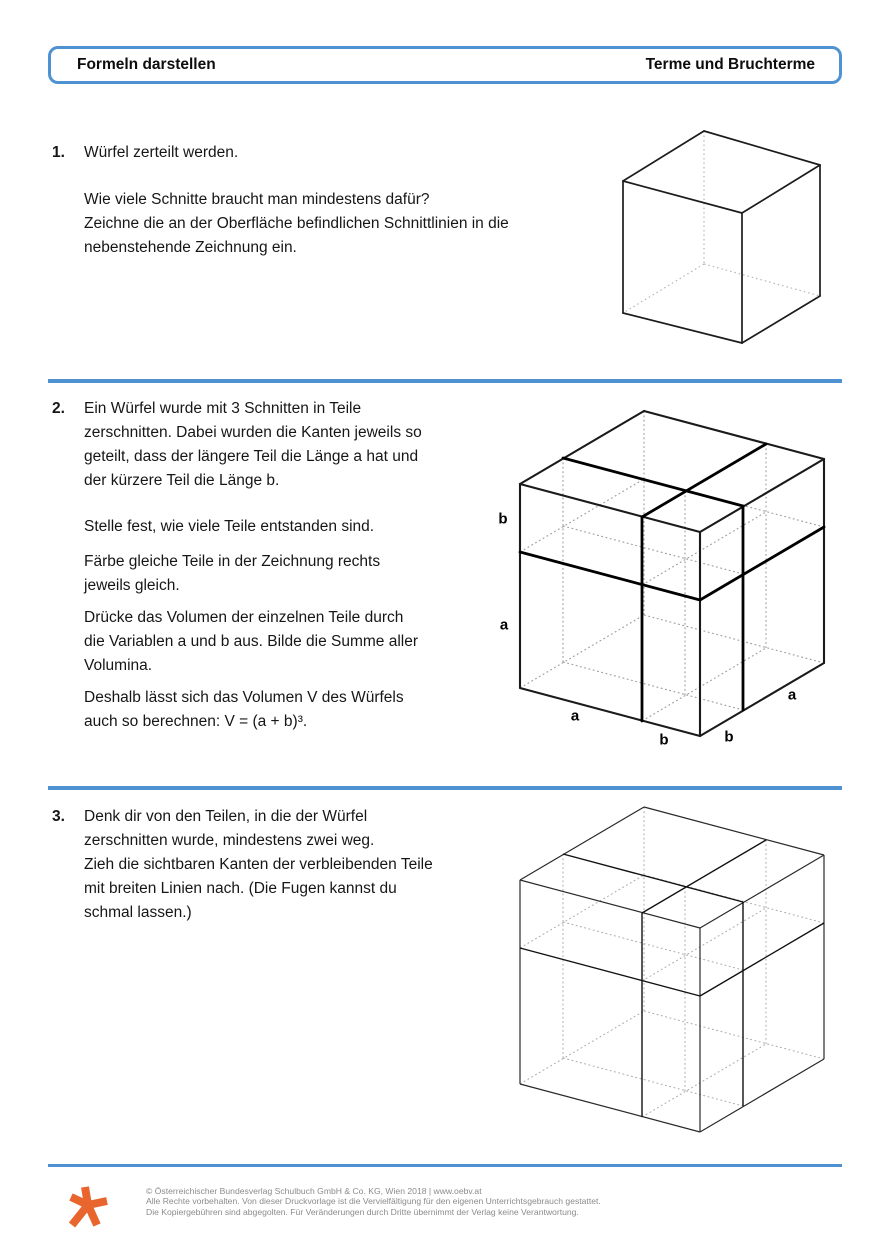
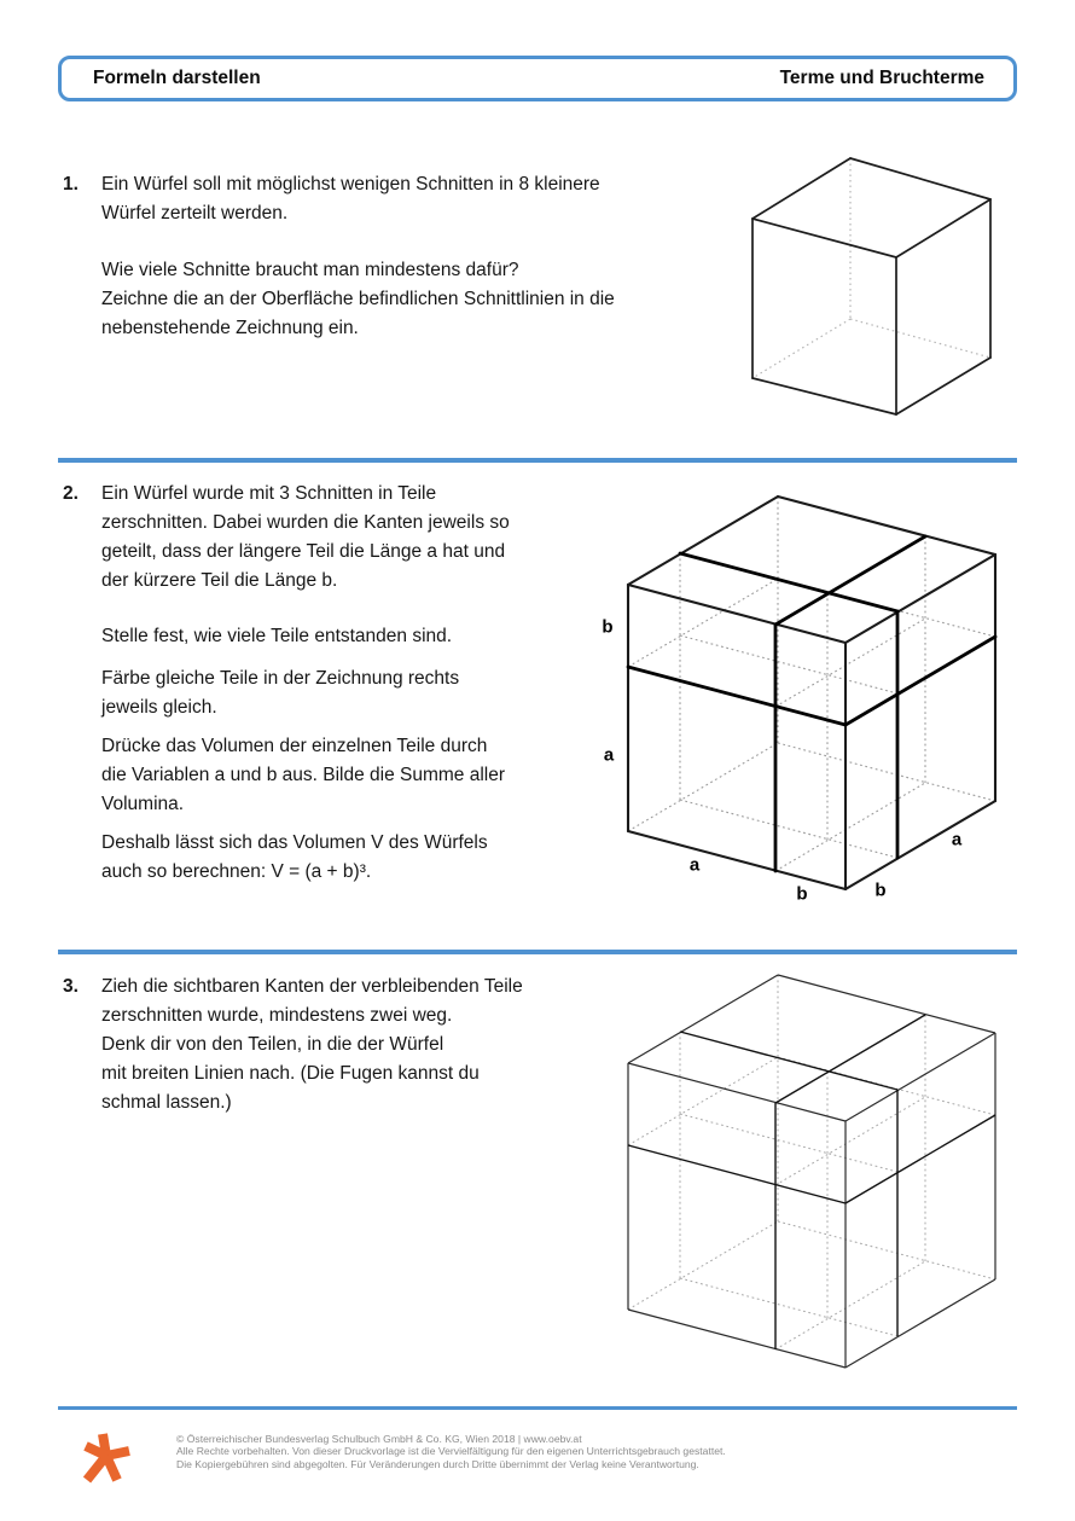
  Formeln darstellen
  Terme und Bruchterme
  1.
+ Ein Würfel soll mit möglichst wenigen Schnitten in 8 kleinere
  Würfel zerteilt werden.
  Wie viele Schnitte braucht man mindestens dafür?
  Zeichne die an der Oberfläche befindlichen Schnittlinien in die
  nebenstehende Zeichnung ein.
  2.
  Ein Würfel wurde mit 3 Schnitten in Teile
  zerschnitten. Dabei wurden die Kanten jeweils so
  geteilt, dass der längere Teil die Länge a hat und
  der kürzere Teil die Länge b.
  Stelle fest, wie viele Teile entstanden sind.
  Färbe gleiche Teile in der Zeichnung rechts
  jeweils gleich.
  Drücke das Volumen der einzelnen Teile durch
  die Variablen a und b aus. Bilde die Summe aller
  Volumina.
  Deshalb lässt sich das Volumen V des Würfels
  auch so berechnen: V = (a + b)³.
  b
  a
  a
  b
  b
  a
  3.
- Denk dir von den Teilen, in die der Würfel
+ Zieh die sichtbaren Kanten der verbleibenden Teile
  zerschnitten wurde, mindestens zwei weg.
- Zieh die sichtbaren Kanten der verbleibenden Teile
+ Denk dir von den Teilen, in die der Würfel
  mit breiten Linien nach. (Die Fugen kannst du
  schmal lassen.)
  © Österreichischer Bundesverlag Schulbuch GmbH & Co. KG, Wien 2018 | www.oebv.at
  Alle Rechte vorbehalten. Von dieser Druckvorlage ist die Vervielfältigung für den eigenen Unterrichtsgebrauch gestattet.
  Die Kopiergebühren sind abgegolten. Für Veränderungen durch Dritte übernimmt der Verlag keine Verantwortung.
